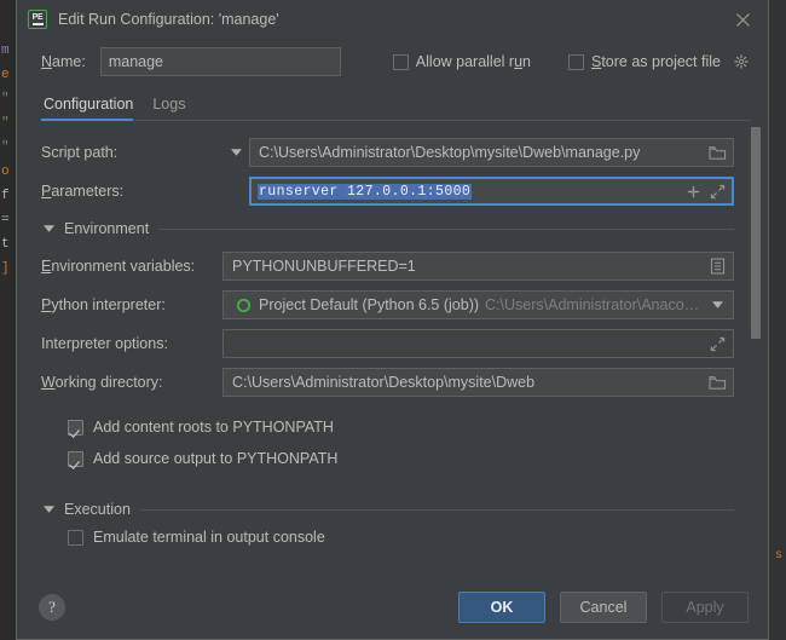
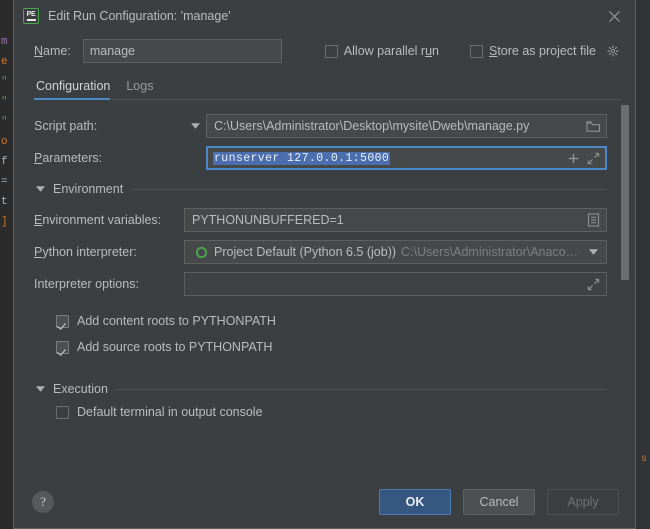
  m
  e
  "
  "
  "
  o
  f
  =
  t
  ]
  s
  Edit Run Configuration: 'manage'
  Name:
  manage
  Allow parallel run
  Store as project file
  Configuration
  Logs
  Script path:
  C:\Users\Administrator\Desktop\mysite\Dweb\manage.py
  Parameters:
  runserver 127.0.0.1:5000
  Environment
  Environment variables:
  PYTHONUNBUFFERED=1
  Python interpreter:
  Project Default (Python 6.5 (job))
  C:\Users\Administrator\Anacond
  Interpreter options:
- Working directory:
- C:\Users\Administrator\Desktop\mysite\Dweb
  Add content roots to PYTHONPATH
- Add source output to PYTHONPATH
+ Add source roots to PYTHONPATH
  Execution
- Emulate terminal in output console
+ Default terminal in output console
  ?
  OK
  Cancel
  Apply
